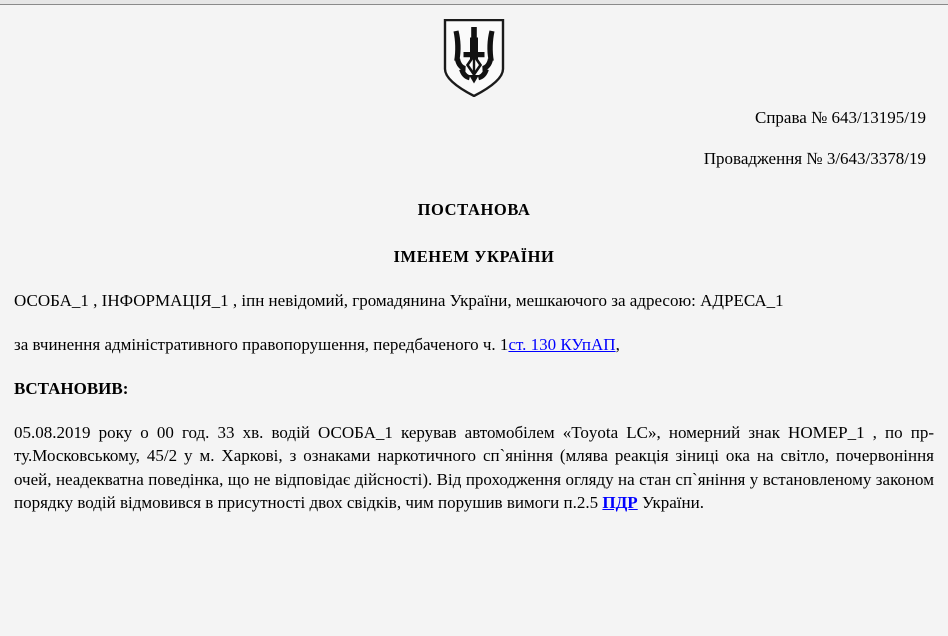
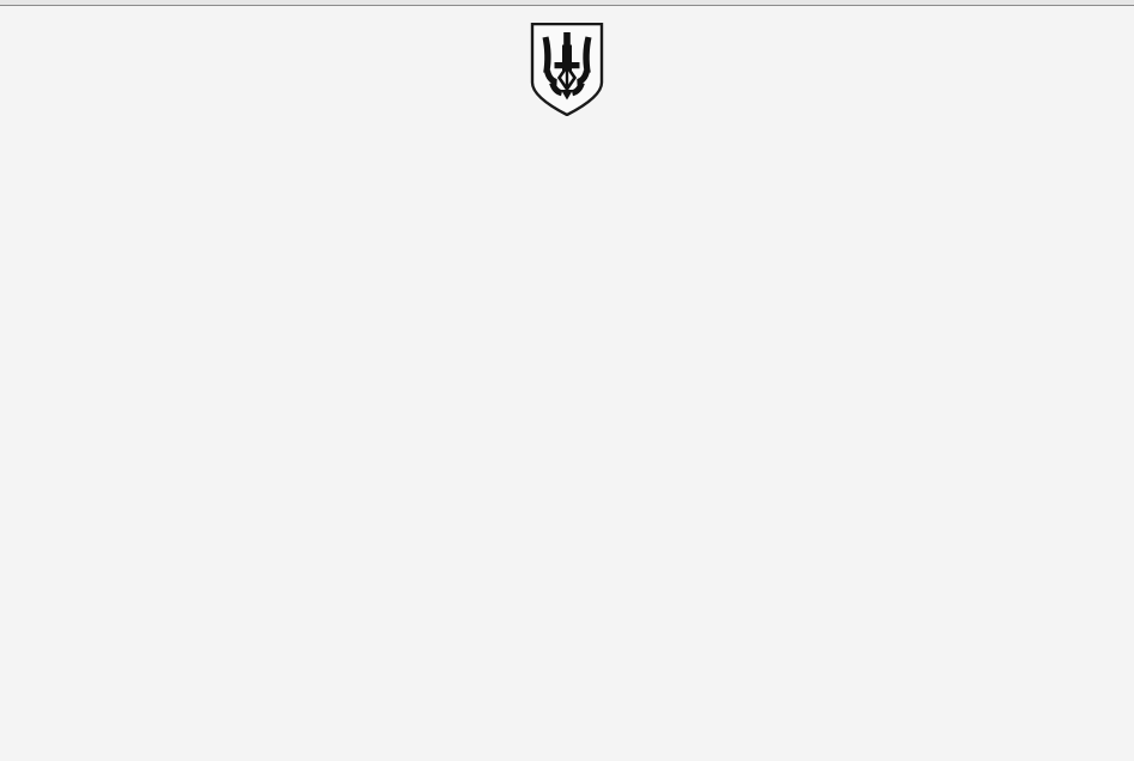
- Справа № 643/13195/19
- Провадження № 3/643/3378/19
- ПОСТАНОВА
- ІМЕНЕМ УКРАЇНИ
- ОСОБА_1 , ІНФОРМАЦІЯ_1 , іпн невідомий, громадянина України, мешкаючого за адресою: АДРЕСА_1
- за вчинення адміністративного правопорушення, передбаченого ч. 1ст. 130 КУпАП,
- ВСТАНОВИВ:
- 05.08.2019 року о 00 год. 33 хв. водій ОСОБА_1 керував автомобілем «Toyota LC», номерний знак НОМЕР_1 , по пр-ту.Московському, 45/2 у м. Харкові, з ознаками наркотичного сп`яніння (млява реакція зіниці ока на світло, почервоніння очей, неадекватна поведінка, що не відповідає дійсності). Від проходження огляду на стан сп`яніння у встановленому законом порядку водій відмовився в присутності двох свідків, чим порушив вимоги п.2.5 ПДР України.
